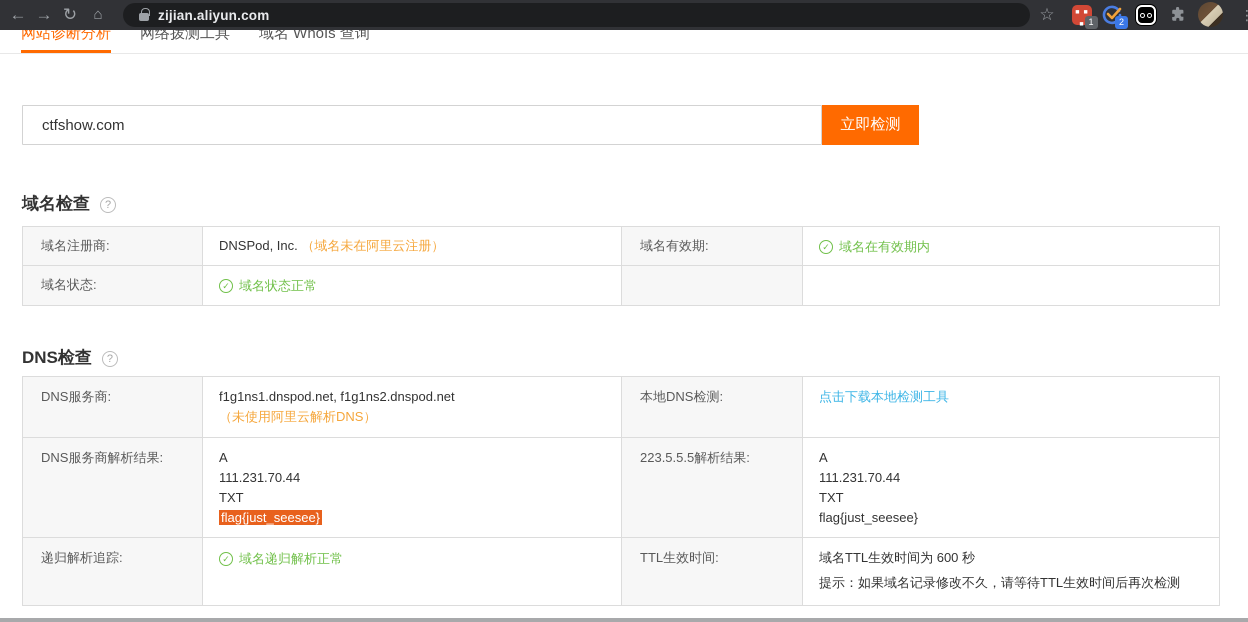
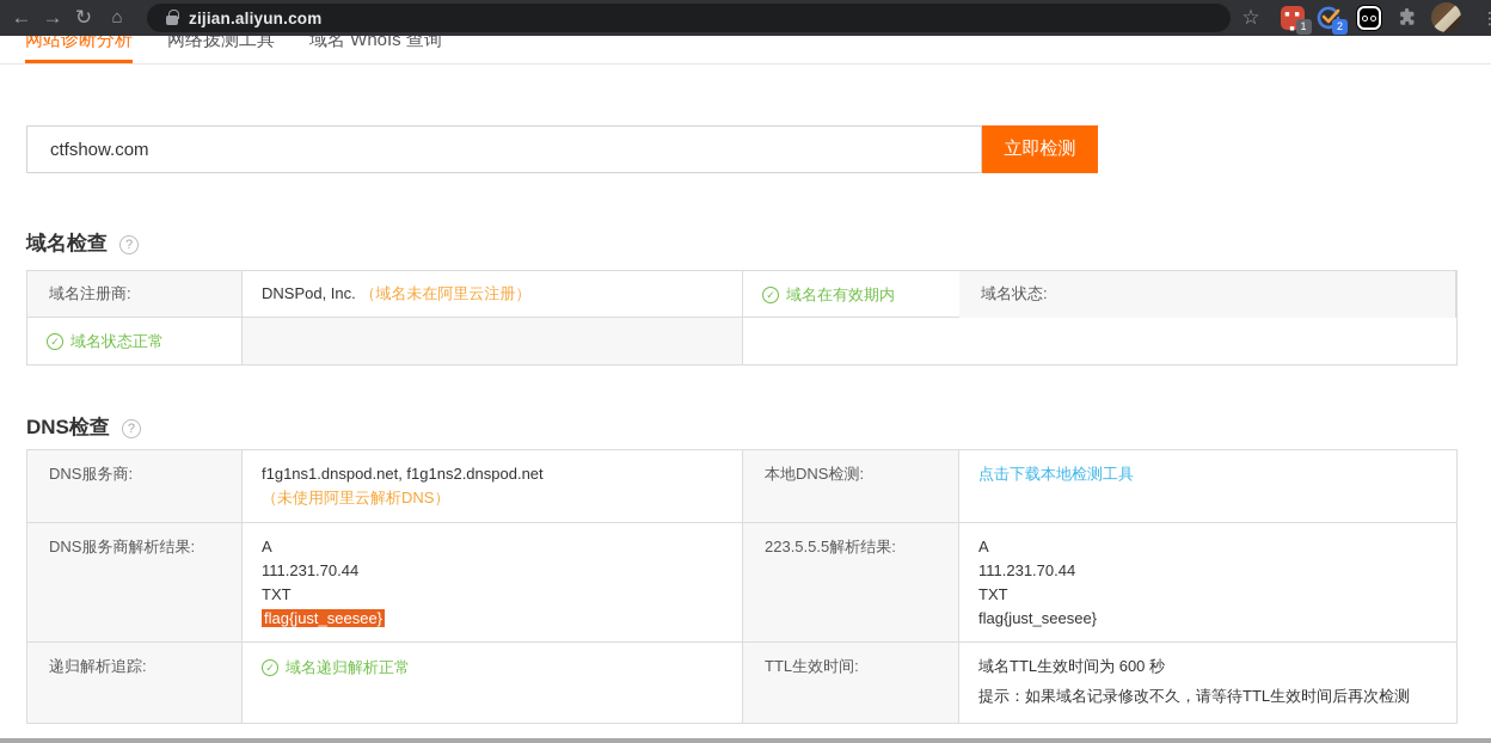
  网站诊断分析
  网络拨测工具
  域名 WhoIs 查询
  ←
  →
  ↻
  ⌂
  zijian.aliyun.com
  ☆
  1
  2
  ⋮
  ctfshow.com
  立即检测
  域名检查
  ?
  域名注册商:
  DNSPod, Inc. （域名未在阿里云注册）
- 域名有效期:
  ✓
  域名在有效期内
  域名状态:
  ✓
  域名状态正常
  DNS检查
  ?
  DNS服务商:
  f1g1ns1.dnspod.net, f1g1ns2.dnspod.net
  （未使用阿里云解析DNS）
  本地DNS检测:
  点击下载本地检测工具
  DNS服务商解析结果:
  A
  111.231.70.44
  TXT
  flag{just_seesee}
  223.5.5.5解析结果:
  A
  111.231.70.44
  TXT
  flag{just_seesee}
  递归解析追踪:
  ✓
  域名递归解析正常
  TTL生效时间:
  域名TTL生效时间为 600 秒
  提示：如果域名记录修改不久，请等待TTL生效时间后再次检测
